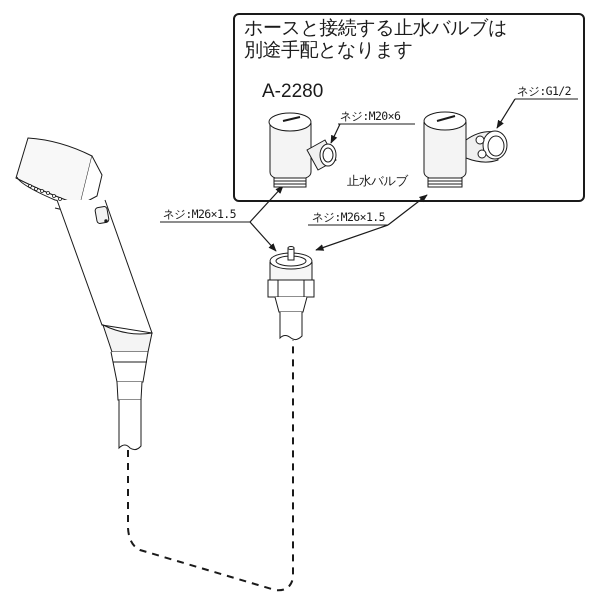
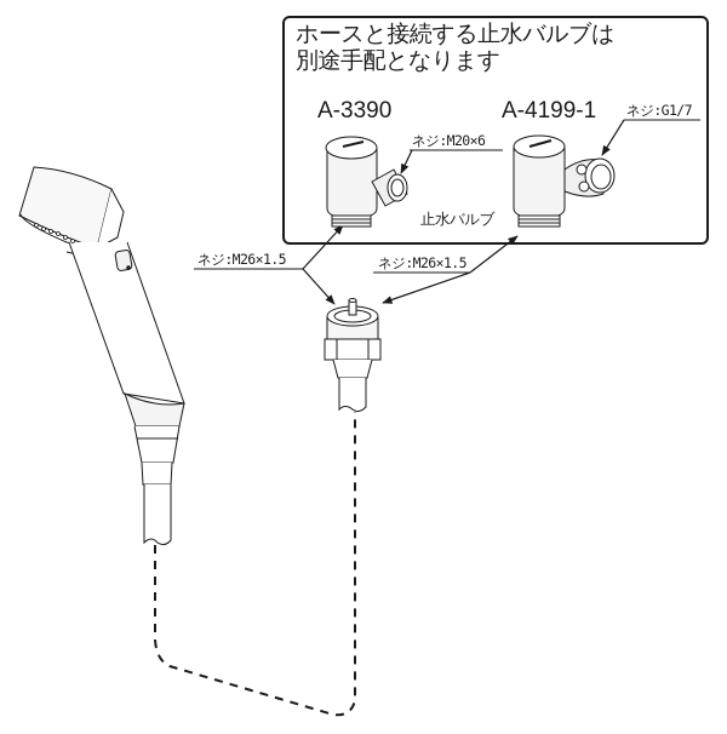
  ホースと接続する止水バルブは 別途手配となります
- A-2280
+ A-3390
+ A-4199-1
  ネジ:M20×6
- ネジ:G1/2
+ ネジ:G1/7
  止水バルブ
  ネジ:M26×1.5
  ネジ:M26×1.5
